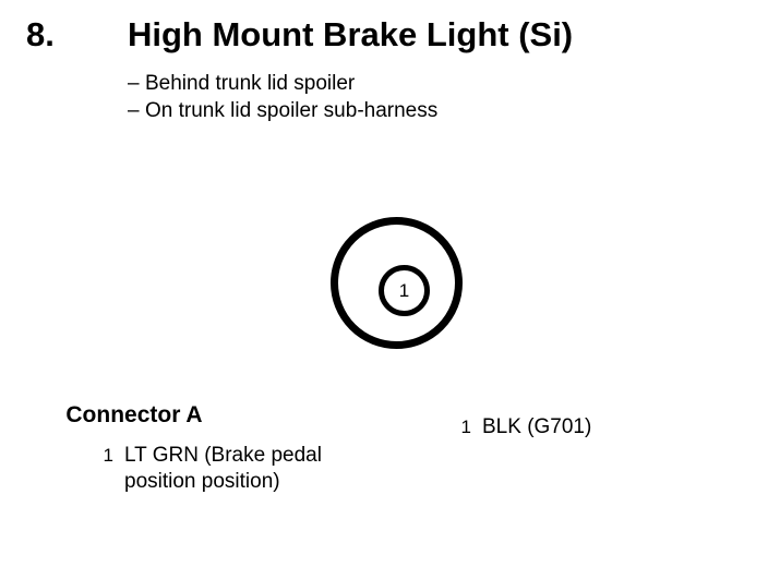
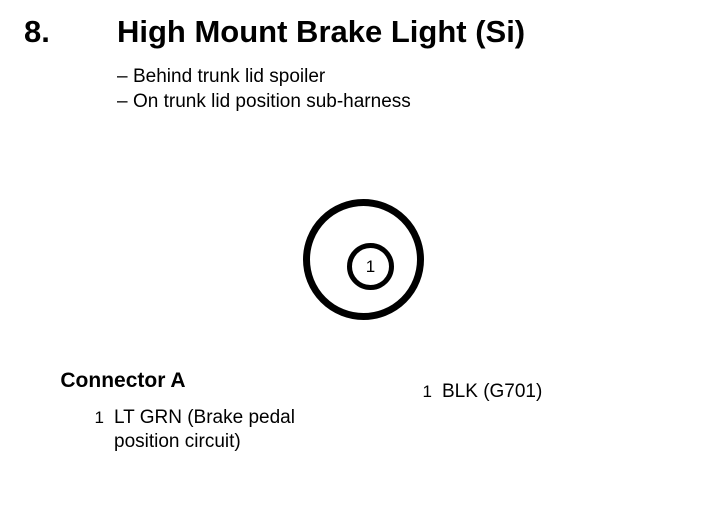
  8.
  High Mount Brake Light (Si)
  – Behind trunk lid spoiler
- – On trunk lid spoiler sub-harness
+ – On trunk lid position sub-harness
  1
  Connector A
  1
- LT GRN (Brake pedal position position)
+ LT GRN (Brake pedal position circuit)
  1
  BLK (G701)
